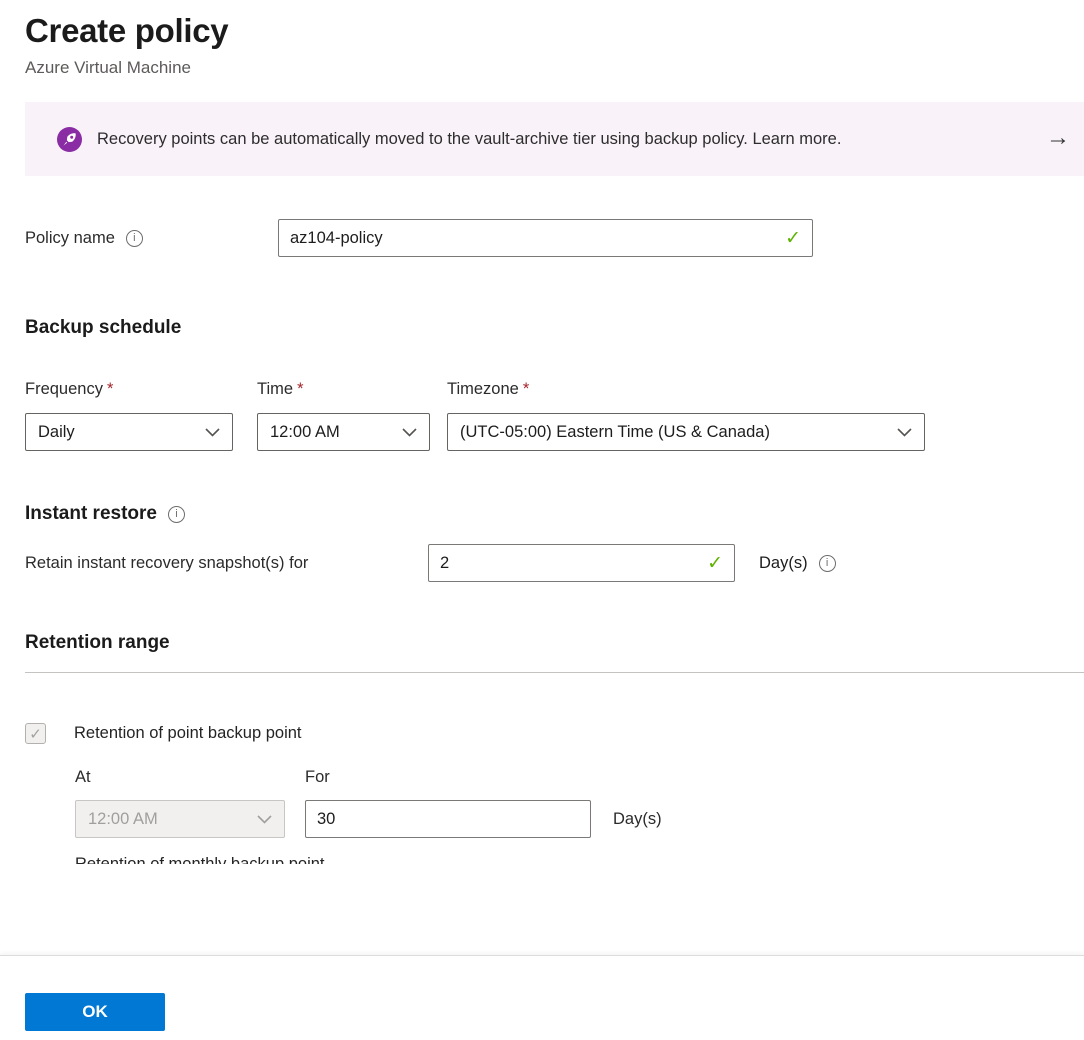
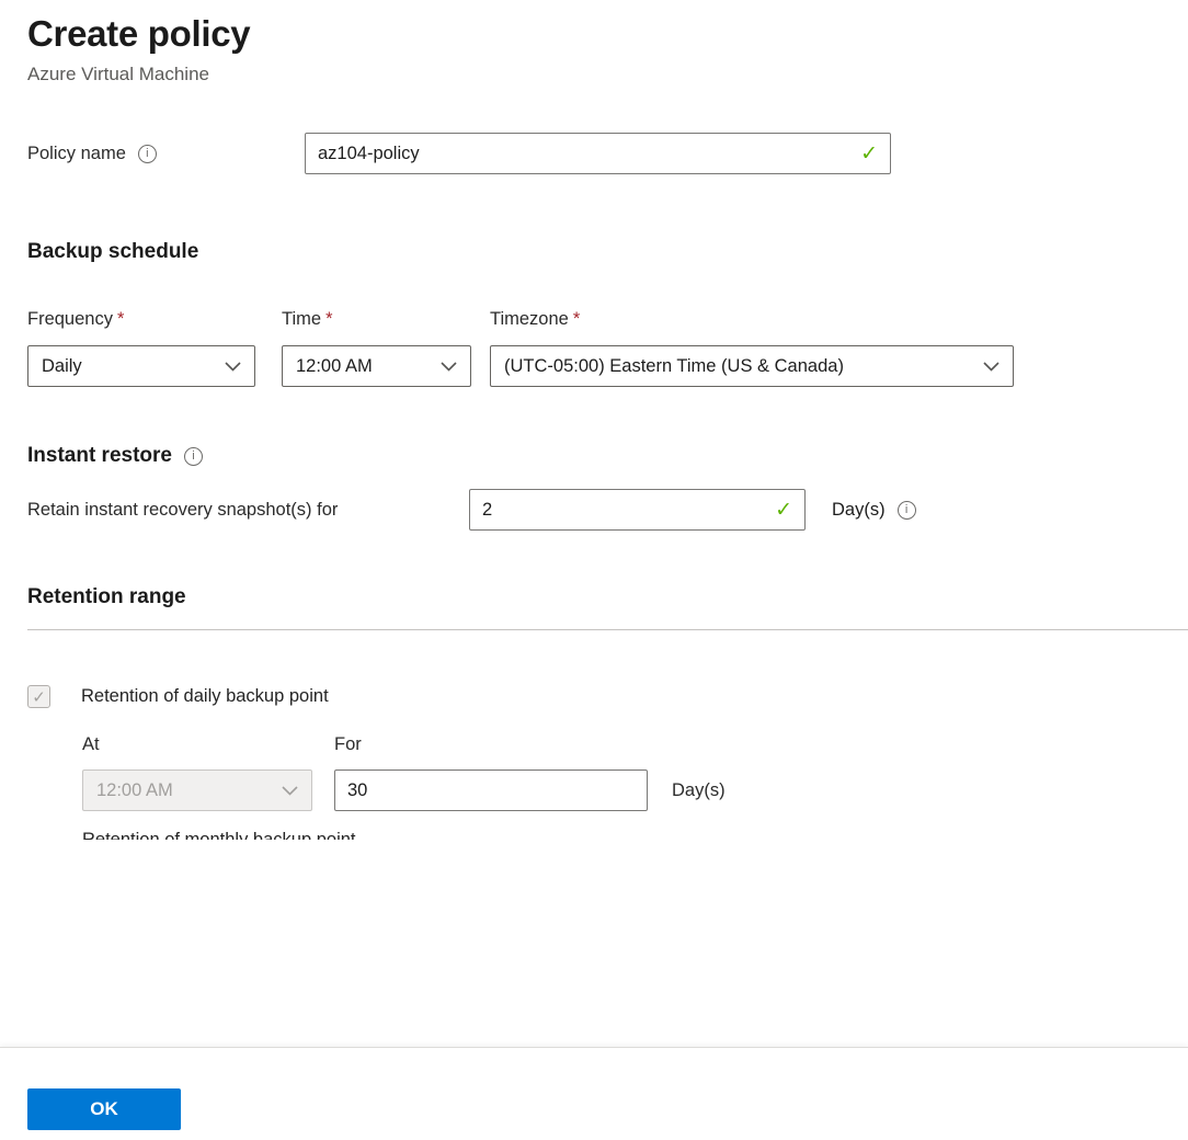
  Create policy
  Azure Virtual Machine
- Recovery points can be automatically moved to the vault-archive tier using backup policy. Learn more.
- →
  Policy name
  i
  az104-policy
  ✓
  Backup schedule
  Frequency *
  Daily
  Time *
  12:00 AM
  Timezone *
  (UTC-05:00) Eastern Time (US & Canada)
  Instant restore
  i
  Retain instant recovery snapshot(s) for
  2
  ✓
  Day(s)
  i
  Retention range
  ✓
- Retention of point backup point
+ Retention of daily backup point
  At
  For
  12:00 AM
  30
  Day(s)
  OK
